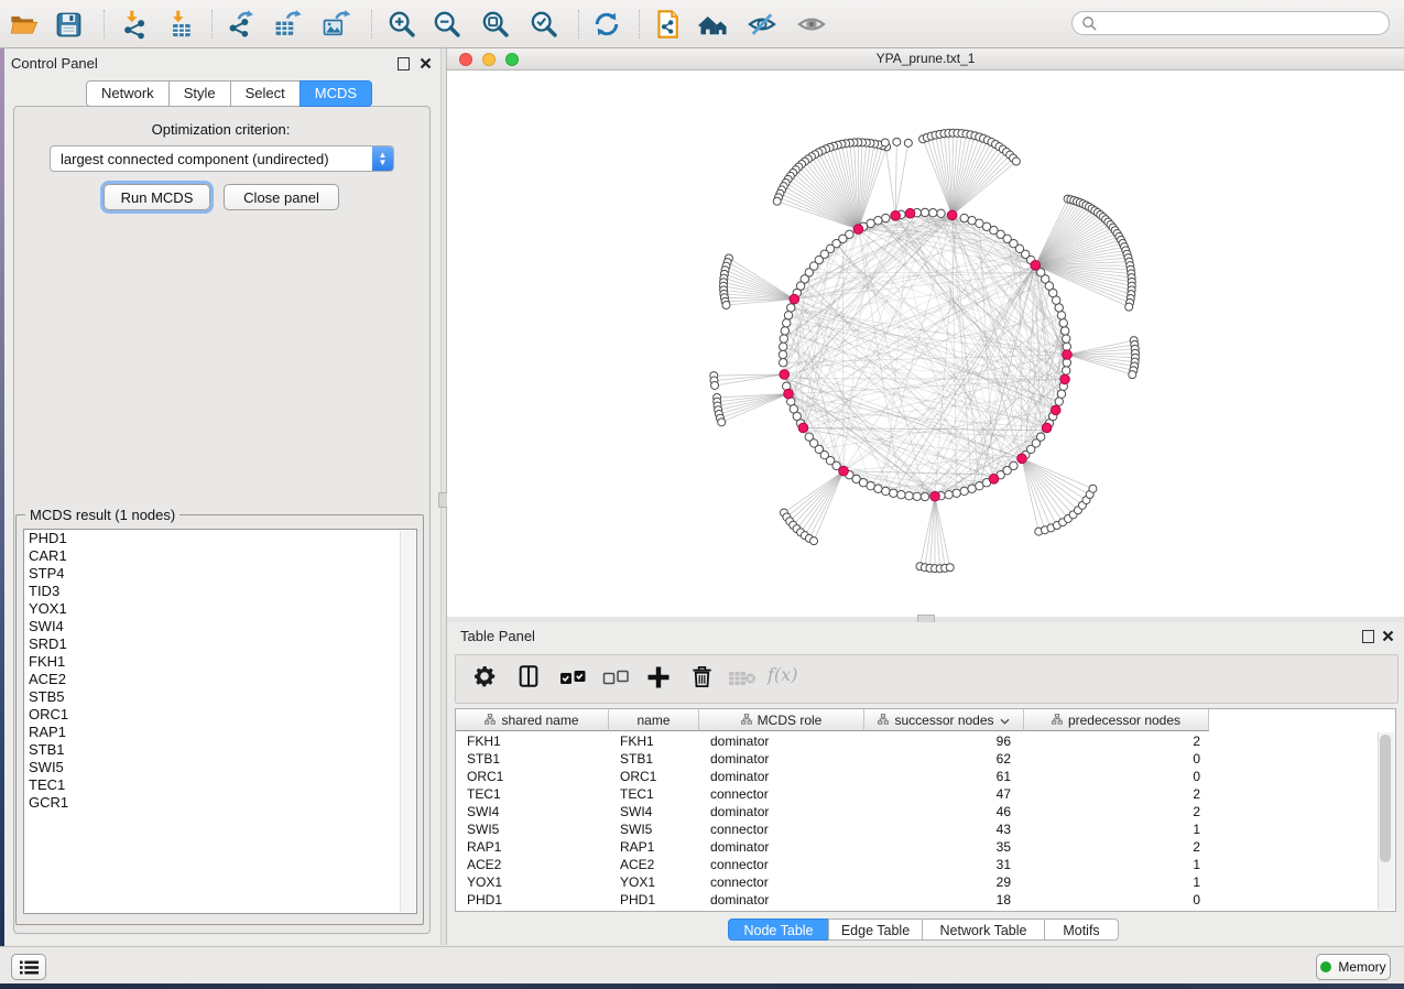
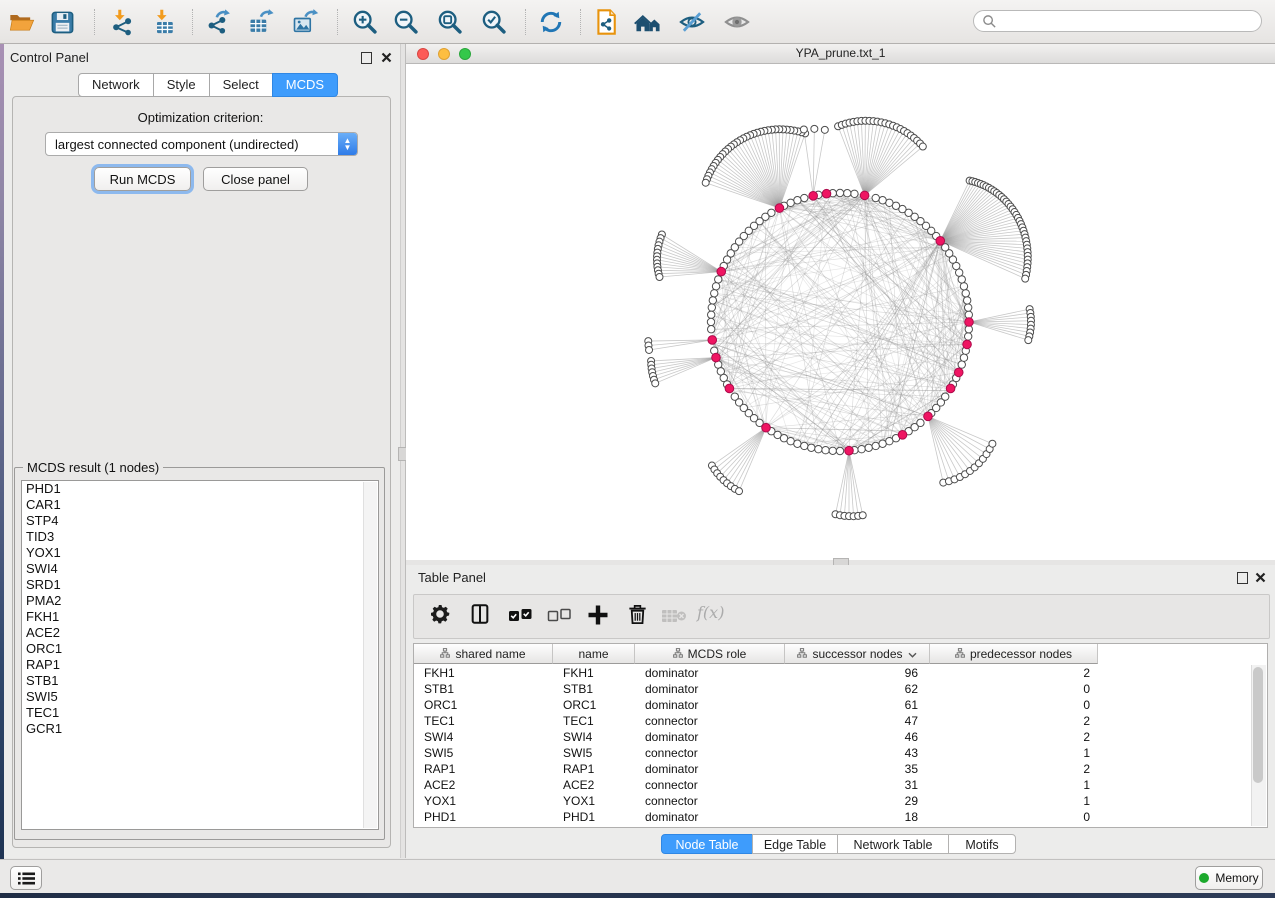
  Control Panel
  Network
  Style
  Select
  MCDS
  Optimization criterion:
  largest connected component (undirected)
  ▲
  ▼
  Run MCDS
  Close panel
  MCDS result (1 nodes)
  PHD1
  CAR1
  STP4
  TID3
  YOX1
  SWI4
  SRD1
+ PMA2
  FKH1
  ACE2
- STB5
  ORC1
  RAP1
  STB1
  SWI5
  TEC1
  GCR1
  YPA_prune.txt_1
  Table Panel
  f(x)
  shared name
  name
  MCDS role
  successor nodes
  predecessor nodes
  FKH1
  FKH1
  dominator
  96
  2
  STB1
  STB1
  dominator
  62
  0
  ORC1
  ORC1
  dominator
  61
  0
  TEC1
  TEC1
  connector
  47
  2
  SWI4
  SWI4
  dominator
  46
  2
  SWI5
  SWI5
  connector
  43
  1
  RAP1
  RAP1
  dominator
  35
  2
  ACE2
  ACE2
  connector
  31
  1
  YOX1
  YOX1
  connector
  29
  1
  PHD1
  PHD1
  dominator
  18
  0
  Node Table
  Edge Table
  Network Table
  Motifs
  Memory
